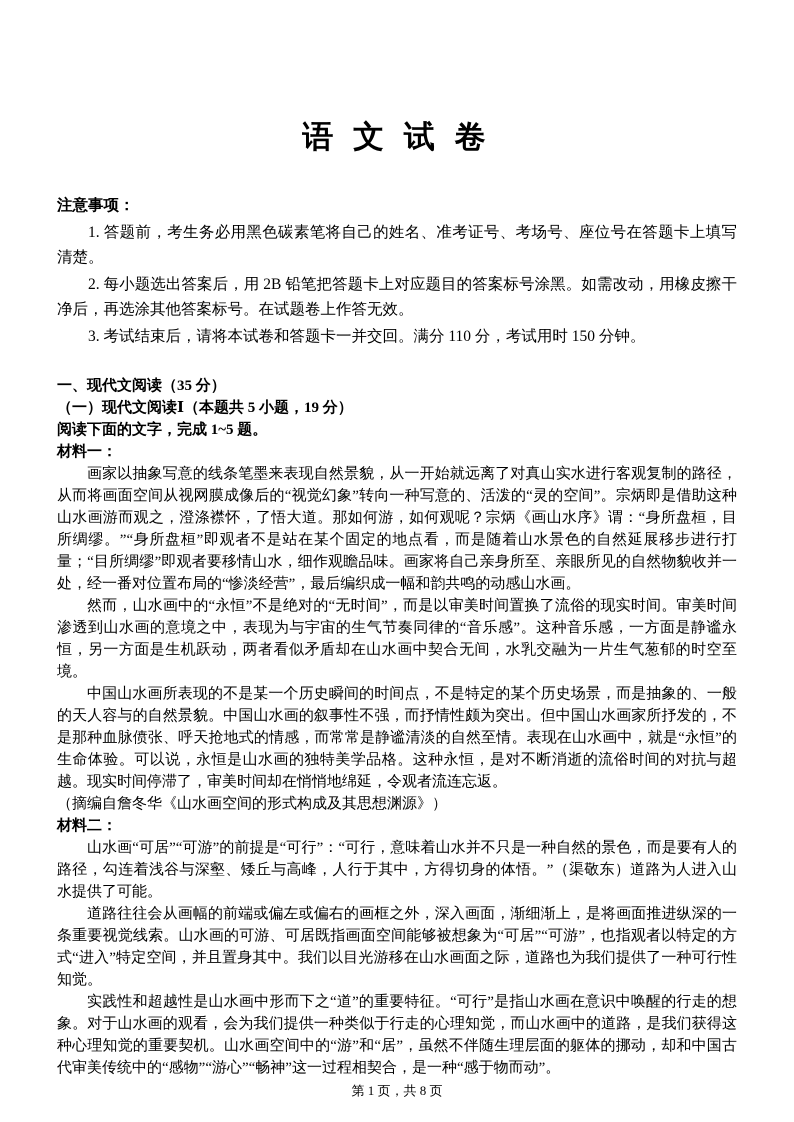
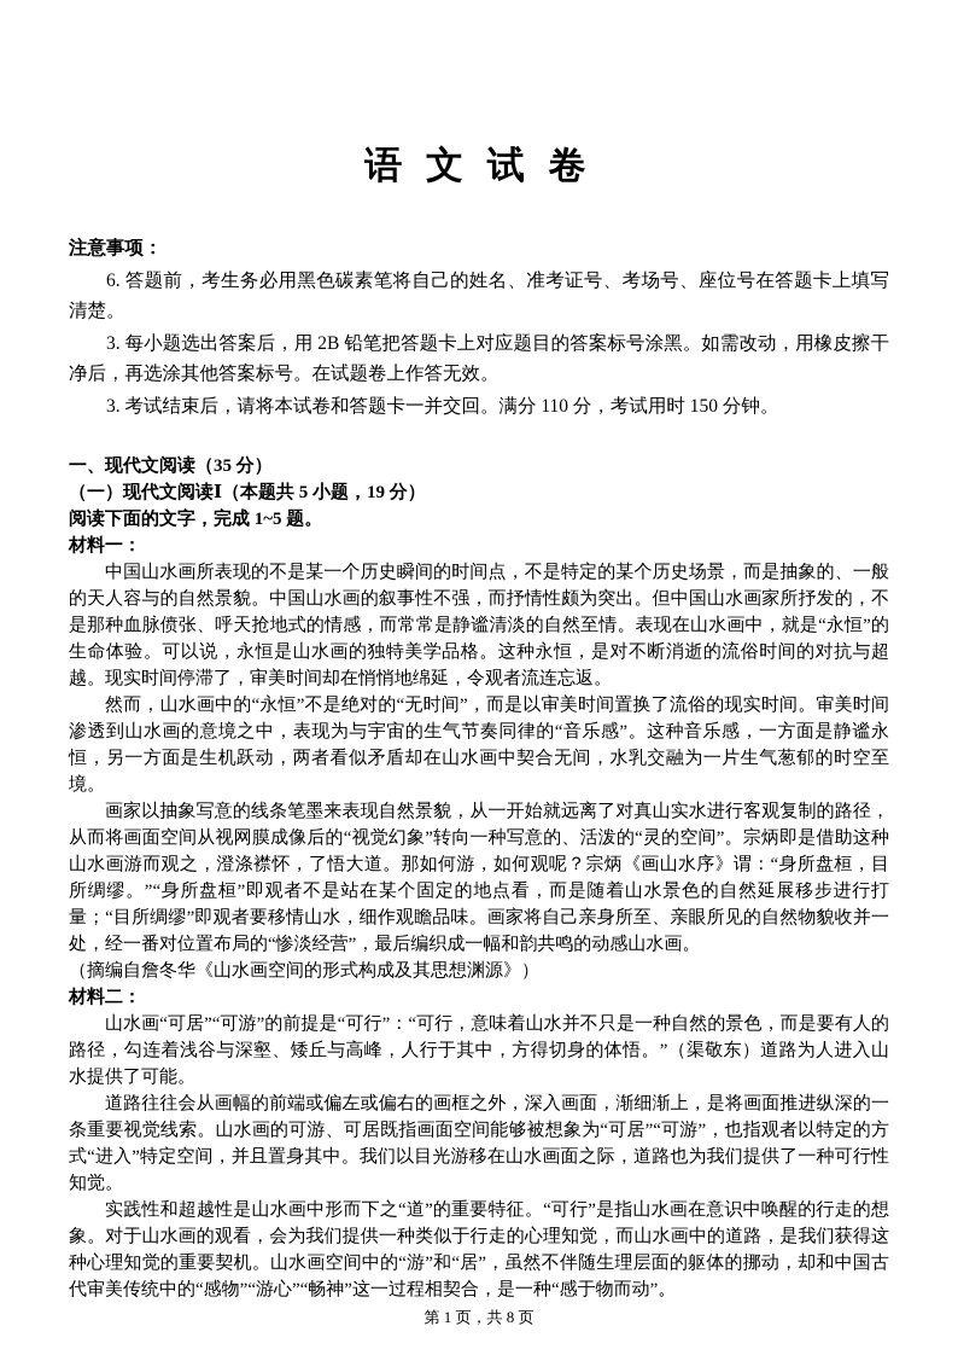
  语 文 试 卷
  注意事项：
- 1. 答题前，考生务必用黑色碳素笔将自己的姓名、准考证号、考场号、座位号在答题卡上填写清楚。
+ 6. 答题前，考生务必用黑色碳素笔将自己的姓名、准考证号、考场号、座位号在答题卡上填写清楚。
- 2. 每小题选出答案后，用 2B 铅笔把答题卡上对应题目的答案标号涂黑。如需改动，用橡皮擦干净后，再选涂其他答案标号。在试题卷上作答无效。
+ 3. 每小题选出答案后，用 2B 铅笔把答题卡上对应题目的答案标号涂黑。如需改动，用橡皮擦干净后，再选涂其他答案标号。在试题卷上作答无效。
  3. 考试结束后，请将本试卷和答题卡一并交回。满分 110 分，考试用时 150 分钟。
  一、现代文阅读（35 分）
  （一）现代文阅读Ⅰ（本题共 5 小题，19 分）
  阅读下面的文字，完成 1~5 题。
  材料一：
- 画家以抽象写意的线条笔墨来表现自然景貌，从一开始就远离了对真山实水进行客观复制的路径，从而将画面空间从视网膜成像后的“视觉幻象”转向一种写意的、活泼的“灵的空间”。宗炳即是借助这种山水画游而观之，澄涤襟怀，了悟大道。那如何游，如何观呢？宗炳《画山水序》谓：“身所盘桓，目所绸缪。”“身所盘桓”即观者不是站在某个固定的地点看，而是随着山水景色的自然延展移步进行打量；“目所绸缪”即观者要移情山水，细作观瞻品味。画家将自己亲身所至、亲眼所见的自然物貌收并一处，经一番对位置布局的“惨淡经营”，最后编织成一幅和韵共鸣的动感山水画。
+ 中国山水画所表现的不是某一个历史瞬间的时间点，不是特定的某个历史场景，而是抽象的、一般的天人容与的自然景貌。中国山水画的叙事性不强，而抒情性颇为突出。但中国山水画家所抒发的，不是那种血脉偾张、呼天抢地式的情感，而常常是静谧清淡的自然至情。表现在山水画中，就是“永恒”的生命体验。可以说，永恒是山水画的独特美学品格。这种永恒，是对不断消逝的流俗时间的对抗与超越。现实时间停滞了，审美时间却在悄悄地绵延，令观者流连忘返。
  然而，山水画中的“永恒”不是绝对的“无时间”，而是以审美时间置换了流俗的现实时间。审美时间渗透到山水画的意境之中，表现为与宇宙的生气节奏同律的“音乐感”。这种音乐感，一方面是静谧永恒，另一方面是生机跃动，两者看似矛盾却在山水画中契合无间，水乳交融为一片生气葱郁的时空至境。
- 中国山水画所表现的不是某一个历史瞬间的时间点，不是特定的某个历史场景，而是抽象的、一般的天人容与的自然景貌。中国山水画的叙事性不强，而抒情性颇为突出。但中国山水画家所抒发的，不是那种血脉偾张、呼天抢地式的情感，而常常是静谧清淡的自然至情。表现在山水画中，就是“永恒”的生命体验。可以说，永恒是山水画的独特美学品格。这种永恒，是对不断消逝的流俗时间的对抗与超越。现实时间停滞了，审美时间却在悄悄地绵延，令观者流连忘返。
+ 画家以抽象写意的线条笔墨来表现自然景貌，从一开始就远离了对真山实水进行客观复制的路径，从而将画面空间从视网膜成像后的“视觉幻象”转向一种写意的、活泼的“灵的空间”。宗炳即是借助这种山水画游而观之，澄涤襟怀，了悟大道。那如何游，如何观呢？宗炳《画山水序》谓：“身所盘桓，目所绸缪。”“身所盘桓”即观者不是站在某个固定的地点看，而是随着山水景色的自然延展移步进行打量；“目所绸缪”即观者要移情山水，细作观瞻品味。画家将自己亲身所至、亲眼所见的自然物貌收并一处，经一番对位置布局的“惨淡经营”，最后编织成一幅和韵共鸣的动感山水画。
  （摘编自詹冬华《山水画空间的形式构成及其思想渊源》）
  材料二：
  山水画“可居”“可游”的前提是“可行”：“可行，意味着山水并不只是一种自然的景色，而是要有人的路径，勾连着浅谷与深壑、矮丘与高峰，人行于其中，方得切身的体悟。”（渠敬东）道路为人进入山水提供了可能。
  道路往往会从画幅的前端或偏左或偏右的画框之外，深入画面，渐细渐上，是将画面推进纵深的一条重要视觉线索。山水画的可游、可居既指画面空间能够被想象为“可居”“可游”，也指观者以特定的方式“进入”特定空间，并且置身其中。我们以目光游移在山水画面之际，道路也为我们提供了一种可行性知觉。
  实践性和超越性是山水画中形而下之“道”的重要特征。“可行”是指山水画在意识中唤醒的行走的想象。对于山水画的观看，会为我们提供一种类似于行走的心理知觉，而山水画中的道路，是我们获得这种心理知觉的重要契机。山水画空间中的“游”和“居”，虽然不伴随生理层面的躯体的挪动，却和中国古代审美传统中的“感物”“游心”“畅神”这一过程相契合，是一种“感于物而动”。
  第 1 页，共 8 页
